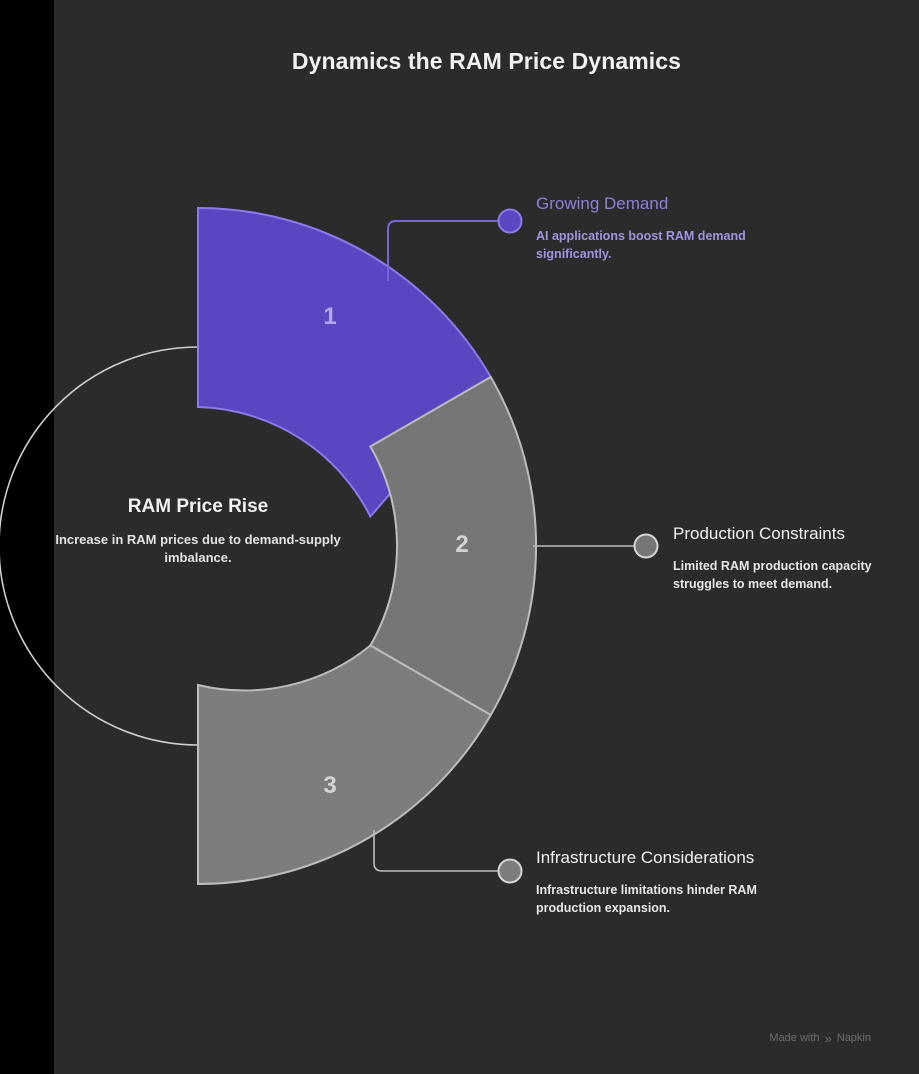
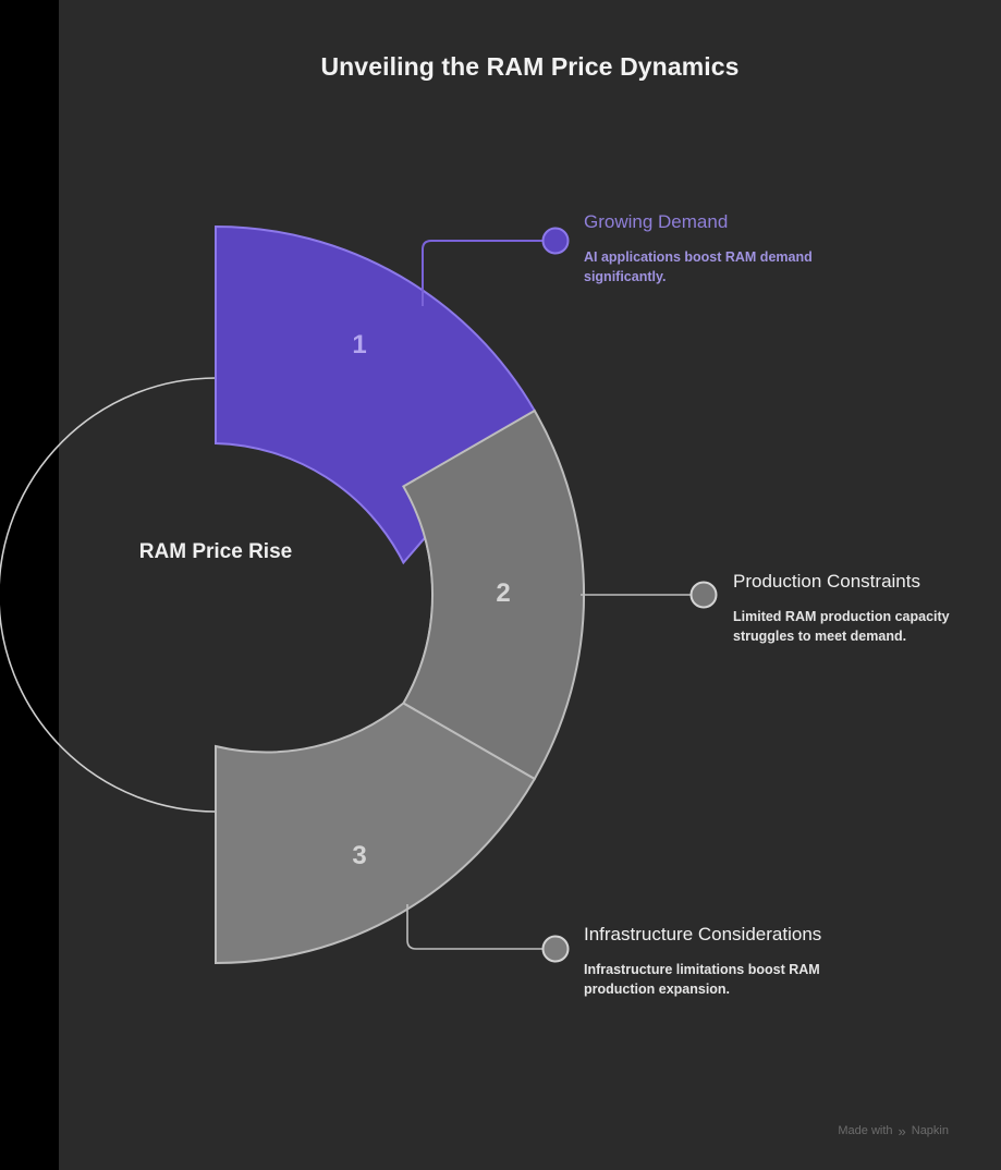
- Dynamics the RAM Price Dynamics
+ Unveiling the RAM Price Dynamics
  1
  2
  3
  RAM Price Rise
- Increase in RAM prices due to demand-supply imbalance.
  Growing Demand
  AI applications boost RAM demand significantly.
  Production Constraints
  Limited RAM production capacity struggles to meet demand.
  Infrastructure Considerations
- Infrastructure limitations hinder RAM production expansion.
+ Infrastructure limitations boost RAM production expansion.
  Made with
  »
  Napkin
